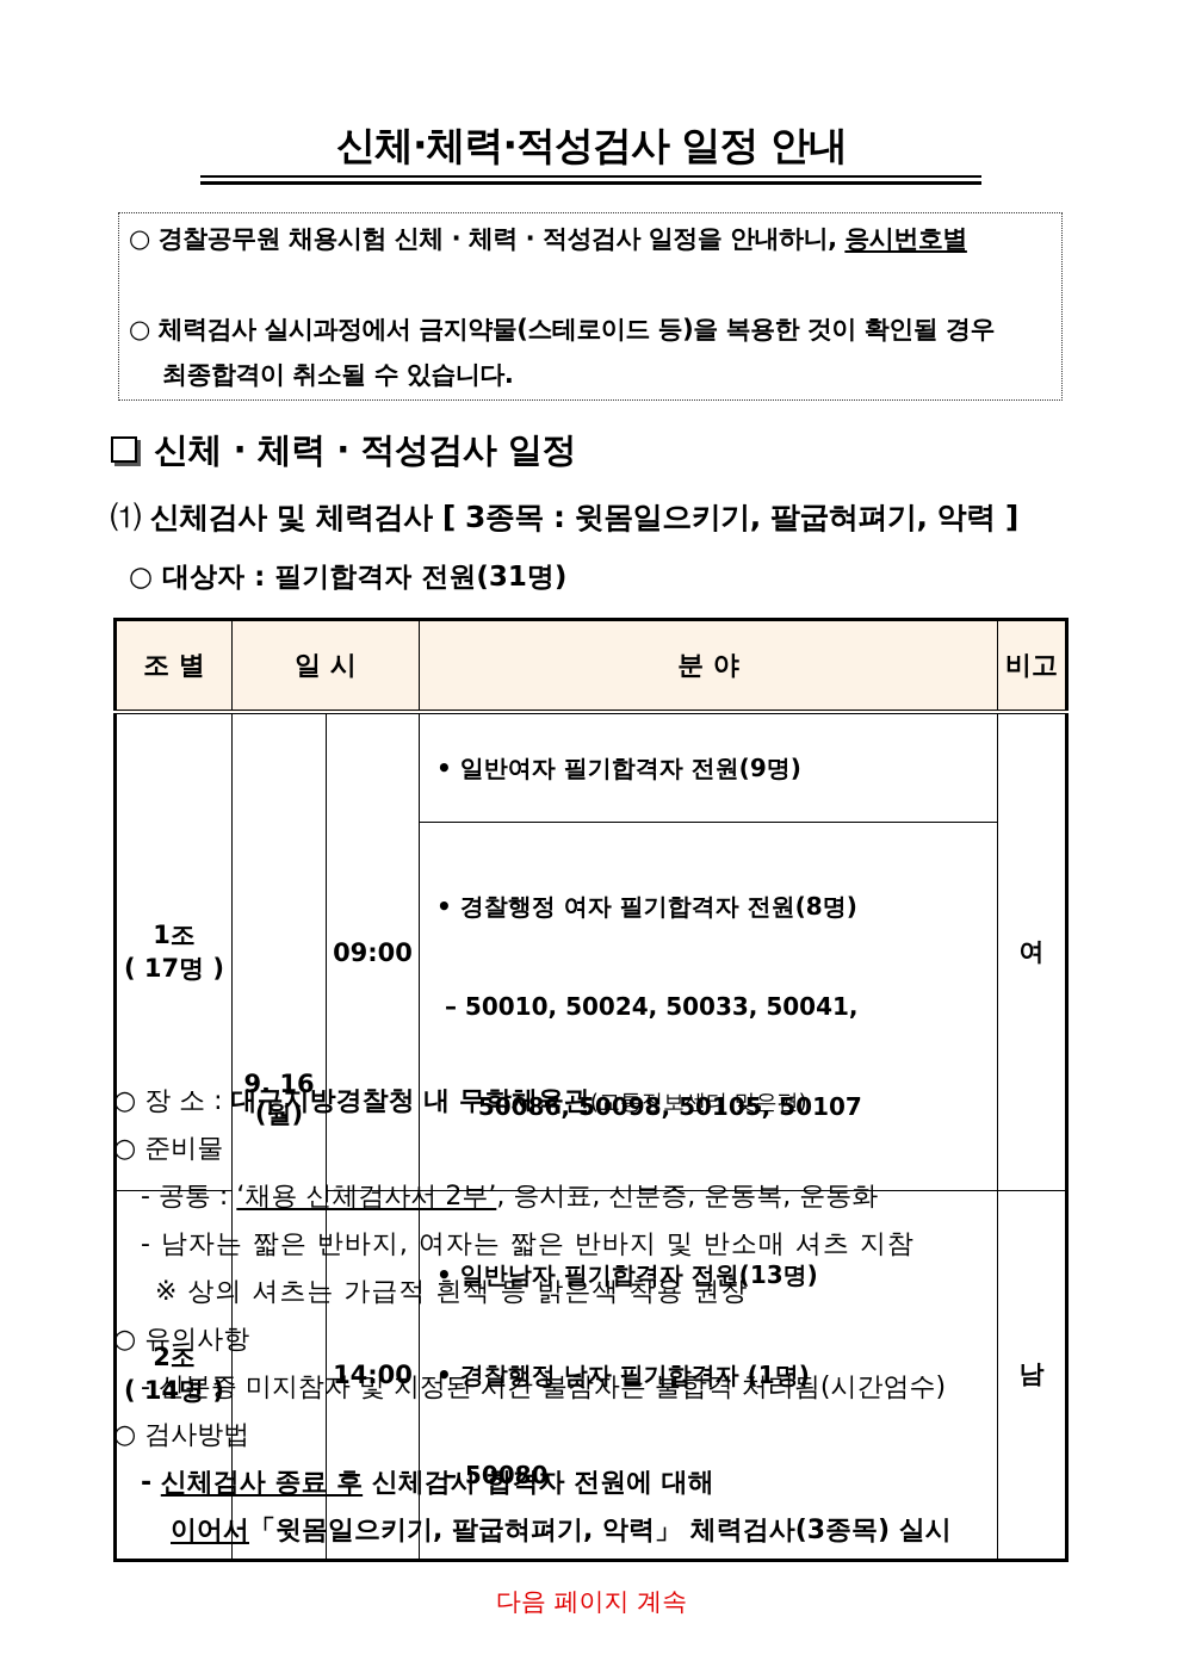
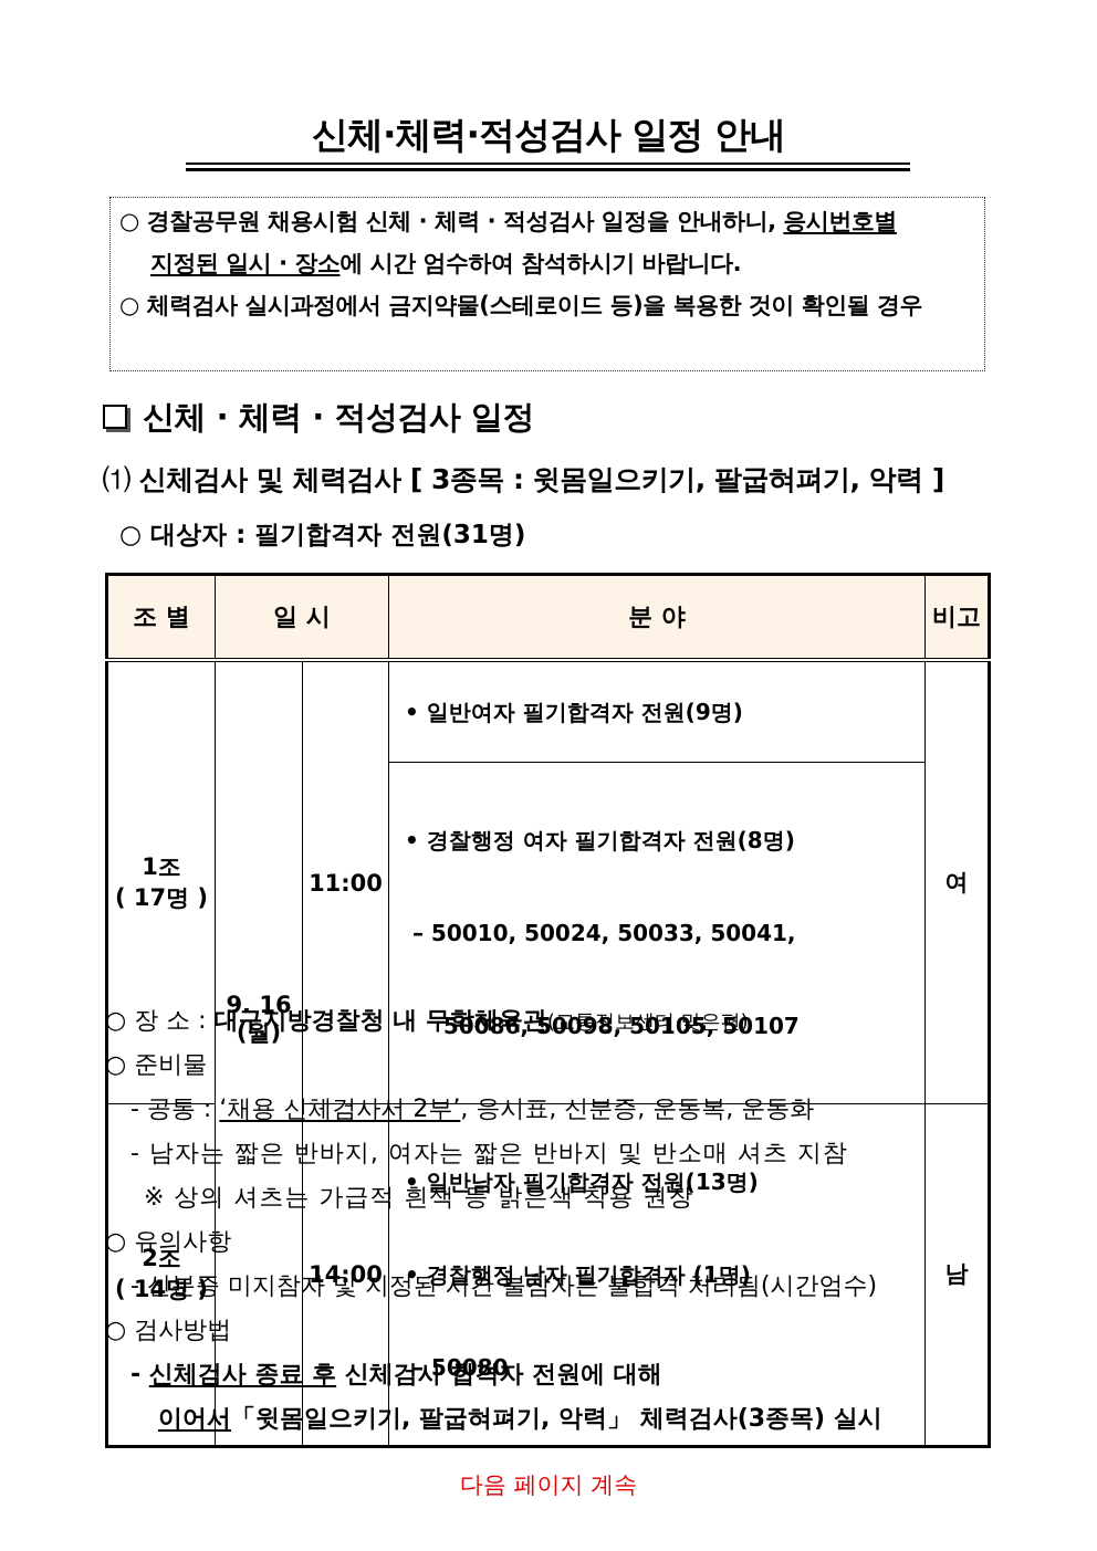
  신체·체력·적성검사 일정 안내
  ○ 경찰공무원 채용시험 신체 · 체력 · 적성검사 일정을 안내하니, 응시번호별
+ 지정된 일시 · 장소에 시간 엄수하여 참석하시기 바랍니다.
  ○ 체력검사 실시과정에서 금지약물(스테로이드 등)을 복용한 것이 확인될 경우
- 최종합격이 취소될 수 있습니다.
  신체 · 체력 · 적성검사 일정
  ⑴ 신체검사 및 체력검사 [ 3종목 : 윗몸일으키기, 팔굽혀펴기, 악력 ]
  ○ 대상자 : 필기합격자 전원(31명)
  조 별	일 시	분 야	비고
- 1조 ( 17명 )	9. 16 (월)	09:00	• 일반여자 필기합격자 전원(9명)	여
+ 1조 ( 17명 )	9. 16 (월)	11:00	• 일반여자 필기합격자 전원(9명)	여
  • 경찰행정 여자 필기합격자 전원(8명) – 50010, 50024, 50033, 50041, 50086, 50098, 50105, 50107
  2조 ( 14명 )	14:00	• 일반남자 필기합격자 전원(13명) • 경찰행정 남자 필기합격자 (1명) – 50080	남
  ○ 장 소 : 대구지방경찰청 내 무학체육관(교통정보센터 맞은편)
  ○ 준비물
  - 공통 : ‘채용 신체검사서 2부’, 응시표, 신분증, 운동복, 운동화
  - 남자는 짧은 반바지, 여자는 짧은 반바지 및 반소매 셔츠 지참
  ※ 상의 셔츠는 가급적 흰색 등 밝은색 착용 권장
  ○ 유의사항
  - 신분증 미지참자 및 지정된 시간 불참자는 불합격 처리됨(시간엄수)
  ○ 검사방법
  - 신체검사 종료 후 신체검사 합격자 전원에 대해
  이어서「윗몸일으키기, 팔굽혀펴기, 악력」 체력검사(3종목) 실시
  다음 페이지 계속
